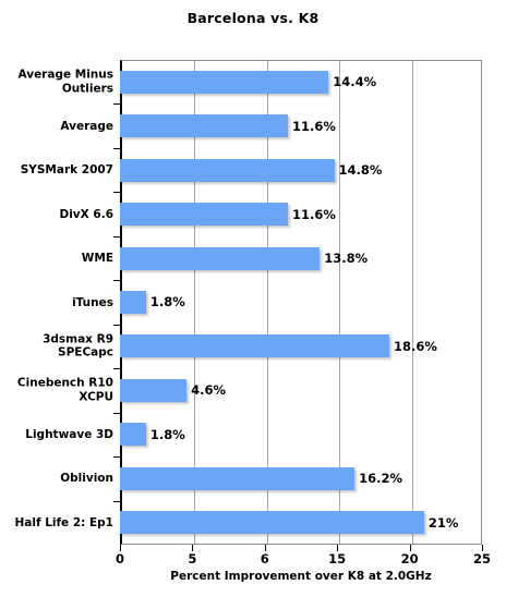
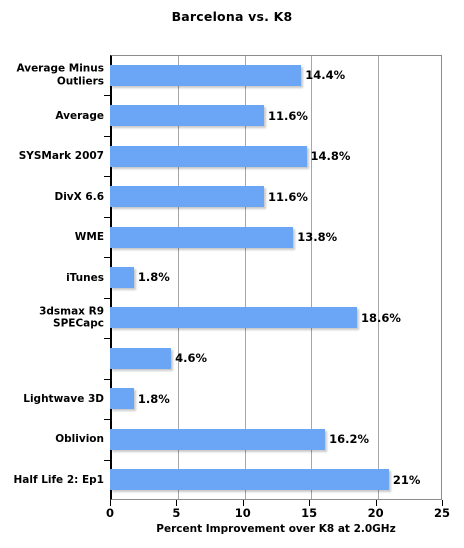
  Barcelona vs. K8
  14.4%
  11.6%
  14.8%
  11.6%
  13.8%
  1.8%
  18.6%
  4.6%
  1.8%
  16.2%
  21%
  Average Minus
  Outliers
  Average
  SYSMark 2007
  DivX 6.6
  WME
  iTunes
  3dsmax R9
  SPECapc
- Cinebench R10
- XCPU
  Lightwave 3D
  Oblivion
  Half Life 2: Ep1
  0
  5
- 6
+ 10
  15
  20
  25
  Percent Improvement over K8 at 2.0GHz
